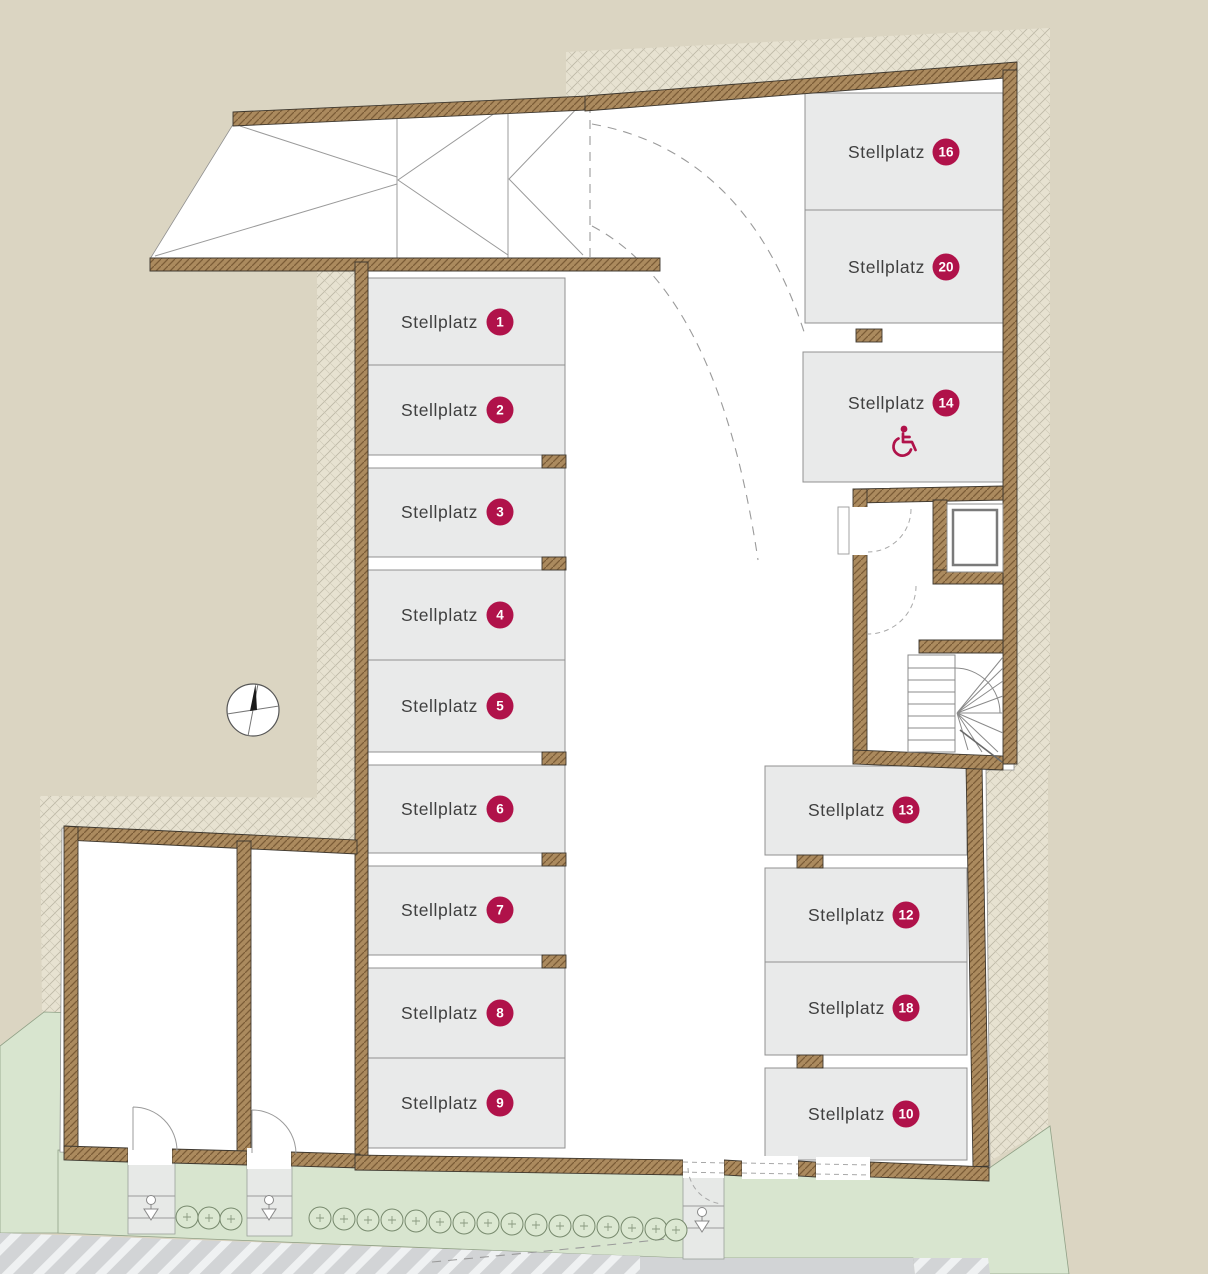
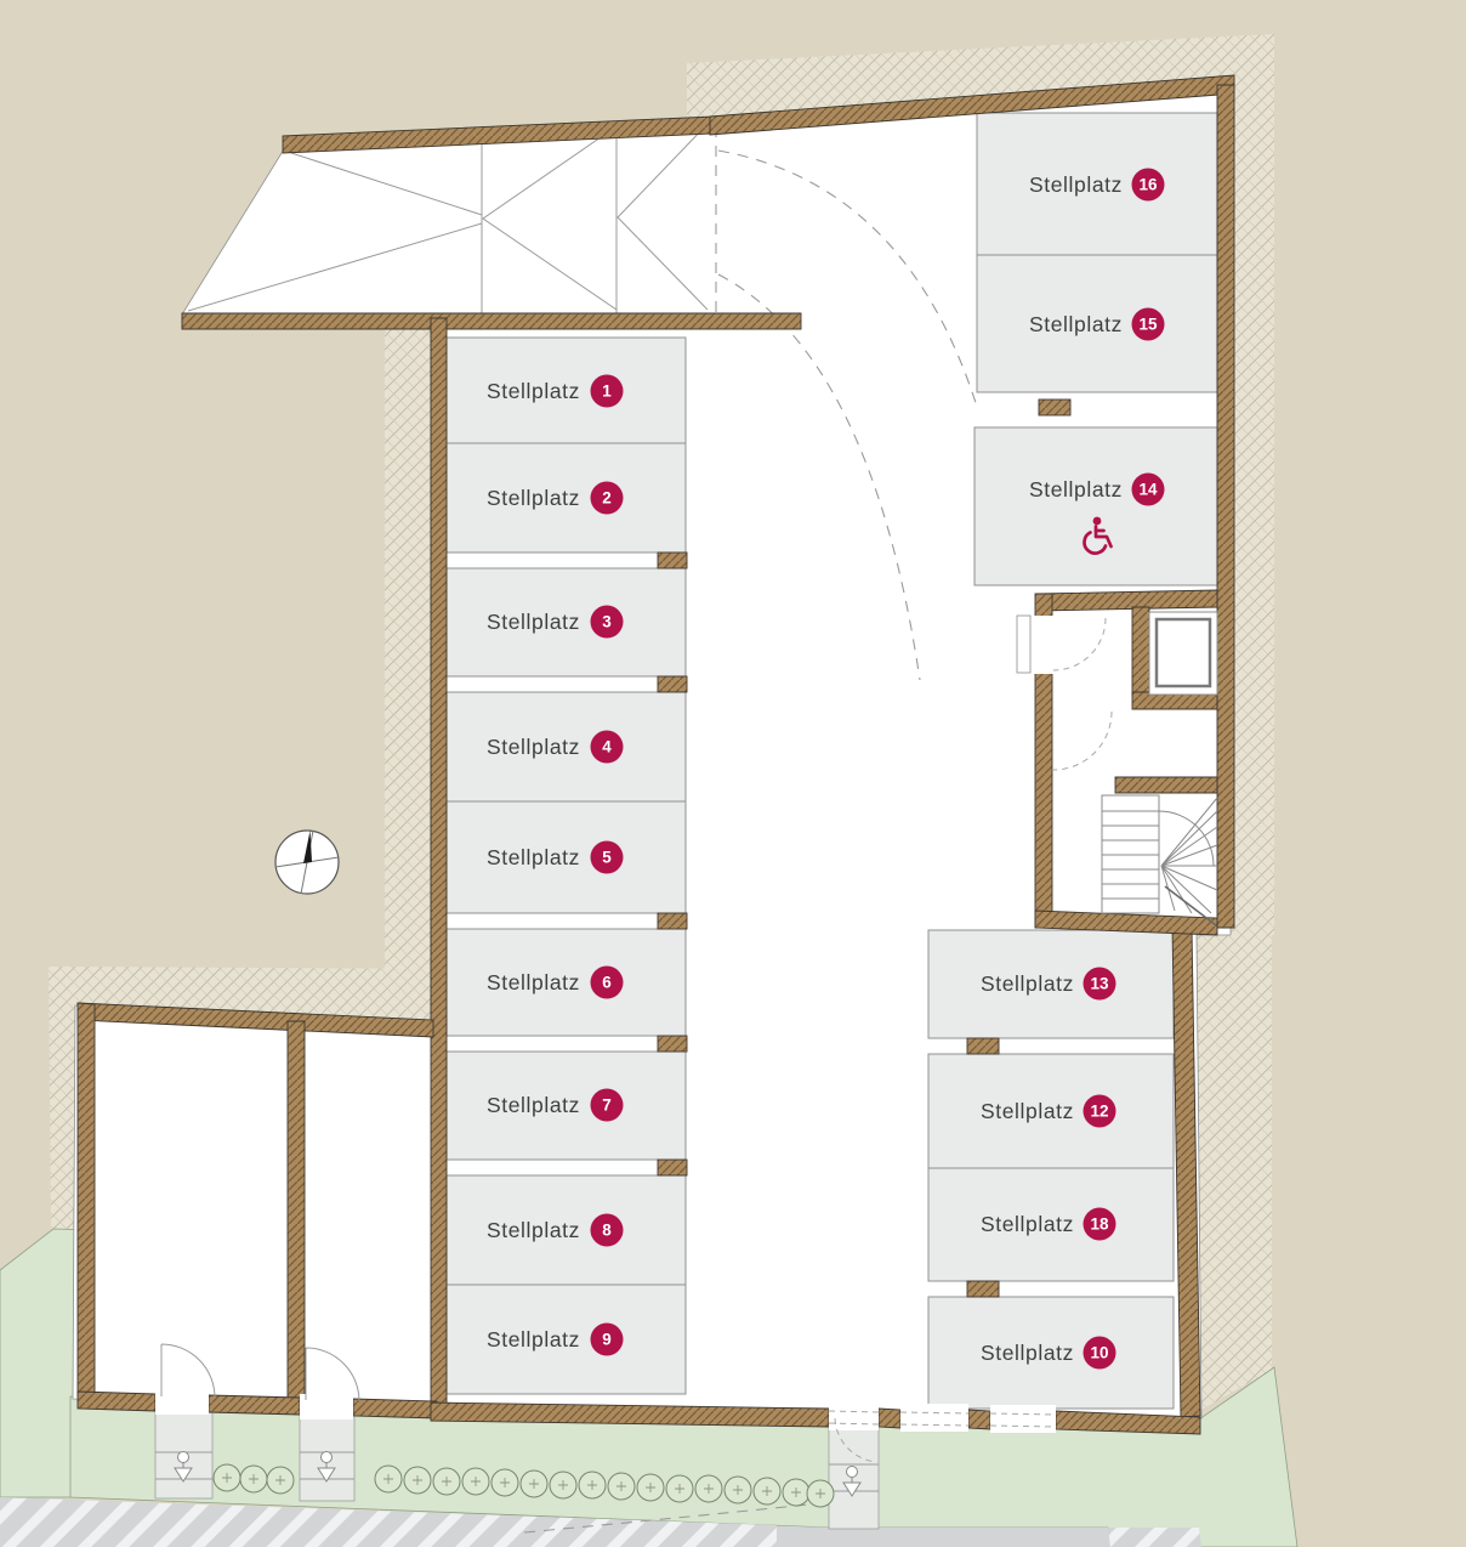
  Stellplatz
  1
  Stellplatz
  2
  Stellplatz
  3
  Stellplatz
  4
  Stellplatz
  5
  Stellplatz
  6
  Stellplatz
  7
  Stellplatz
  8
  Stellplatz
  9
  Stellplatz
  10
  Stellplatz
  18
  Stellplatz
  12
  Stellplatz
  13
  Stellplatz
  14
  Stellplatz
- 20
+ 15
  Stellplatz
  16
